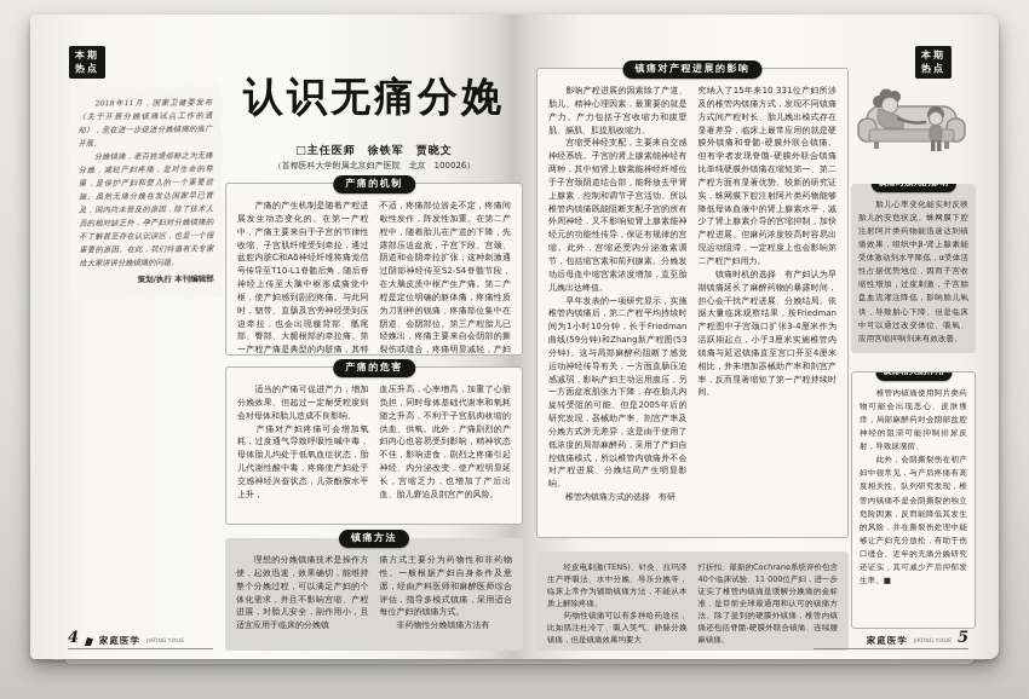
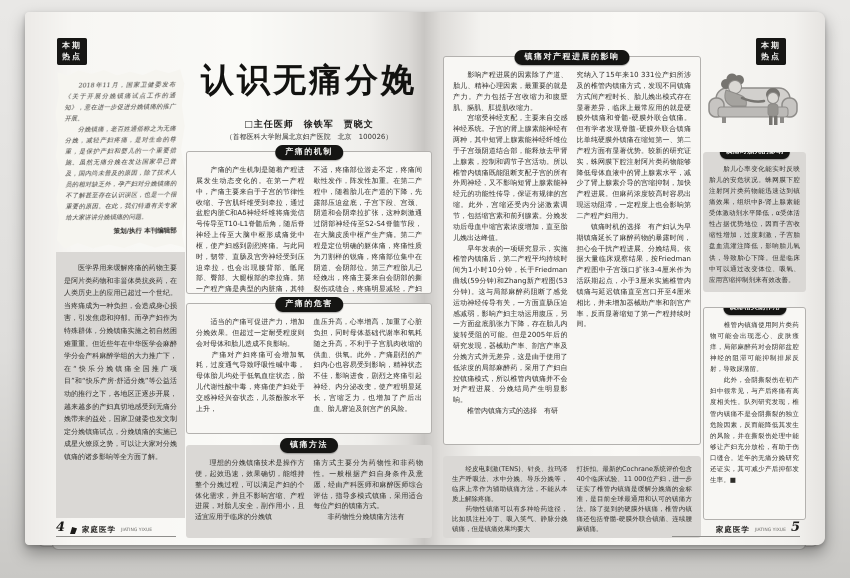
  本期
  热点
  2018年11月，国家卫健委发布《关于开展分娩镇痛试点工作的通知》，意在进一步促进分娩镇痛的推广
  分娩镇痛，老百姓通俗称之为无痛分娩，减轻产妇疼痛，是对生命的尊重，是保护产妇和婴儿的一个重要措施。虽然无痛分娩在发达国家早已普及，国内尚未普及的原因，除了技术人员的相对缺乏外，孕产妇对分娩镇痛的不了解甚至存在认识误区，也是一个很重要的原因。在此，我们特邀有关专家
  策划/执行 本刊编辑部
+ 医学界用来缓解疼痛的药物主要是阿片类药物和非甾体类抗炎药，在人类历史上的应用已超过一个世纪。当疼痛成为一种负担，会造成身心损害，引发焦虑和抑郁。而孕产妇作为特殊群体，分娩镇痛实施之初自然困难重重。但近些年在中华医学会麻醉学分会产科麻醉学组的大力推广下，在“快乐分娩镇痛全国推广项目”和“快乐产房·舒适分娩”等公益活动的推行之下，各地区正逐步开展，越来越多的产妇真切地感受到无痛分娩带来的益处，国家卫健委也发文制定分娩镇痛试点，分娩镇痛的实施已成星火燎原之势，可以让大家对分娩镇痛的诸多影响等全方面了解。
  认识无痛分娩
  □主任医师 徐铁军 贾晓文
  （首都医科大学附属北京妇产医院 北京 100026）
  产痛的机制
  产痛的产生机制是随着产程进展发生动态变化的。在第一产程中，产痛主要来自于子宫的节律性收缩、子宫肌纤维受到牵拉，通过盆腔内脏C和Aδ神经纤维将痛觉信号传导至T10-L1脊髓后角，随后脊神经上传至大脑中枢形成痛觉中枢，使产妇感到剧烈疼痛。与此同时，韧带、直肠及宫旁神经受到压迫牵拉，也会出现腰背部、骶尾部、臀部、大腿根部的牵拉痛。第一产程产痛是典型的内脏痛，其特
  不适，疼痛部位游走不定，疼痛间歇性发作，阵发性加重。在第二产程中，随着胎儿在产道的下降，先露部压迫盆底，子宫下段、宫颈、阴道和会阴牵拉扩张，这种刺激通过阴部神经传至S2-S4脊髓节段，在大脑皮质中枢产生产痛。第二产程是定位明确的躯体痛，疼痛性质为刀割样的锐痛，疼痛部位集中在阴道、会阴部位。第三产程胎儿已经娩出，疼痛主要来自会阴部的撕裂伤或缝合，疼痛明显减轻，产妇
  产痛的危害
  适当的产痛可促进产力，增加分娩效果。但超过一定耐受程度则会对母体和胎儿造成不良影响。
  产痛对产妇疼痛可会增加氧耗，过度通气导致呼吸性碱中毒，母体胎儿均处于低氧血症状态，胎儿代谢性酸中毒，疼痛使产妇处于交感神经兴奋状态，儿茶酚胺水平上升，
  血压升高，心率增高，加重了心脏负担，同时母体基础代谢率和氧耗随之升高，不利于子宫肌肉收缩的供血、供氧。此外，产痛剧烈的产妇内心也容易受到影响，精神状态不佳，影响进食，剧烈之疼痛引起神经、内分泌改变，使产程明显延长，宫缩乏力，也增加了产后出血、胎儿窘迫及剖宫产的风险。
  镇痛方法
  理想的分娩镇痛技术是操作方便，起效迅速，效果确切，能维持整个分娩过程，可以满足产妇的个体化需求，并且不影响宫缩、产程进展，对胎儿安全，副作用小，且适宜应用于临床的分娩镇
  痛方式主要分为药物性和非药物性。一般根据产妇自身条件及意愿，经由产科医师和麻醉医师综合评估，指导多模式镇痛，采用适合每位产妇的镇痛方式。
  非药物性分娩镇痛方法有
  4
  家庭医学
  镇痛对产程进展的影响
  影响产程进展的因素除了产道、胎儿、精神心理因素，最重要的就是产力。产力包括子宫收缩力和腹壁肌、膈肌、肛提肌收缩力。
  宫缩受神经支配，主要来自交感两种，其中短肾上腺素能神经纤维位于子宫颈阴道结合部，能释放去甲肾上腺素，控制和调节子宫活动。所以椎管内镇痛既能阻断支配子宫的所有外周神经，又不影响短肾上腺素能神经元的功能性传导，保证有规律的宫缩。此外，宫缩还受内分泌激素调节，包括缩宫素和前列腺素。分娩发动后母血中缩宫素浓度增加，直至胎儿娩出达峰值。
  早年发表的一项研究显示，实施椎管内镇痛后，第二产程平均持续时间为1小时10分钟，长于Friedman曲线(59分钟)和Zhang新产程图(53分钟)。这与局部麻醉药阻断了感觉运动神经传导有关，一方面直肠压迫感减弱，影响产妇主动运用腹压，另一方面盆底肌张力下降，存在胎儿内旋转受阻的可能。但是2005年后的研究发现，器械助产率、剖宫产率及分娩方式并无差异，这是由于使用了低浓度的局部麻醉药，采用了产妇自控镇痛模式，所以椎管内镇痛并不会对产程进展、分娩结局产生明显影响。
  椎管内镇痛方式的选择 有研
  究纳入了15年来10 331位产妇所涉及的椎管内镇痛方式，发现不同镇痛方式间产程时长、胎儿娩出模式存在显著差异，临床上最常应用的就是硬膜外镇痛和脊髓-硬膜外联合镇痛。比单纯硬膜外镇痛在缩短第一、第二产程方面有显著优势。较新的研究证实，蛛网膜下腔注射阿片类药物能够降低母体血液中的肾上腺素水平，减少了肾上腺素介导的宫缩抑制，加快产程进展。但麻药浓度较高时容易出现运动阻滞，一定程度上也会影响第二产程产妇用力。
  镇痛时机的选择 有产妇认为早期镇痛延长了麻醉药物的暴露时间，担心会干扰产程进展、分娩结局。依据大量临床观察结果，按Friedman产程图中子宫颈口扩张3-4厘米作为活跃期起点，小于3厘米实施椎管内镇痛与延迟镇痛直至宫口开至4厘米相比，并未增加器械助产率和剖宫产率，反而显著缩短了第一产程持续时间。
  经皮电刺激(TENS)、针灸、拉玛泽生产呼吸法、水中分娩、导乐分娩等，临床上常作为辅助镇痛方法，不能从本质上解除疼痛。
  打折扣。最新的Cochrane系统评价包含40个临床试验、11 000位产妇，进一步证实了椎管内镇痛是缓解分娩痛的金标准，是目前全球最通用和认可的镇痛方痛还包括脊髓-硬膜外联合镇痛、连续腰麻镇痛。
  本期
  热点
  胎儿心率变化能实时反映胎儿的安危状况。蛛网膜下腔注射阿片类药物能迅速达到镇痛效果，组织中β-肾上腺素能受体激动剂水平降低，α受体活性占据优势地位，因而子宫收缩性增加，过度刺激，子宫胎盘血流灌注降低，影响胎儿氧供，导致胎心下降。但是临床中可以通过改变体位、吸氧、应用宫缩抑制剂来有效改善。
  椎管内镇痛使用阿片类药物可能会出现恶心、皮肤瘙痒，局部麻醉药对会阴部盆腔神经的阻滞可能抑制排尿反射，导致尿潴留。
  此外，会阴撕裂伤在初产妇中很常见，与产后疼痛有高度相关性。队列研究发现，椎管内镇痛不是会阴撕裂的独立危险因素，反而能降低其发生的风险，并在撕裂伤处理中能够让产妇充分放松，有助于伤口缝合。近年的无痛分娩研究还证实，其可减少产后抑郁发生率。■
  家庭医学
  5
